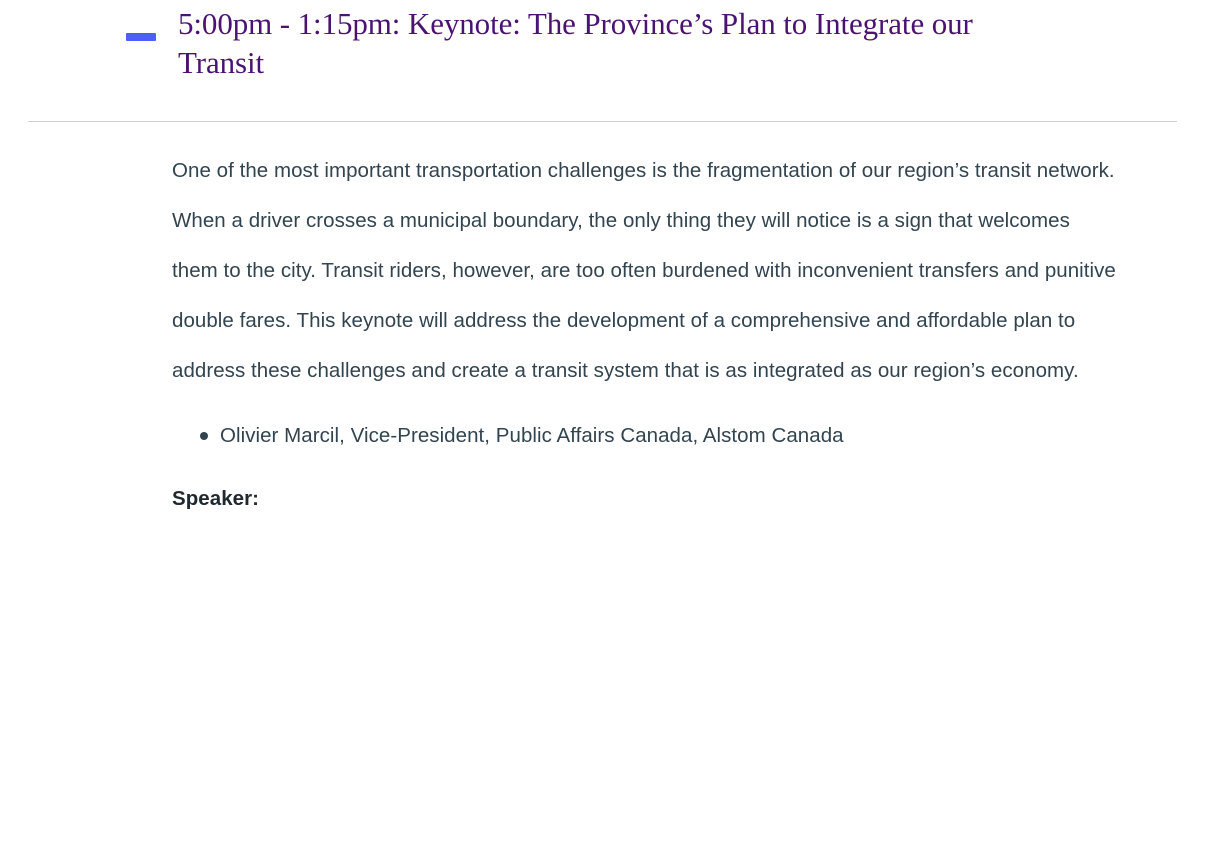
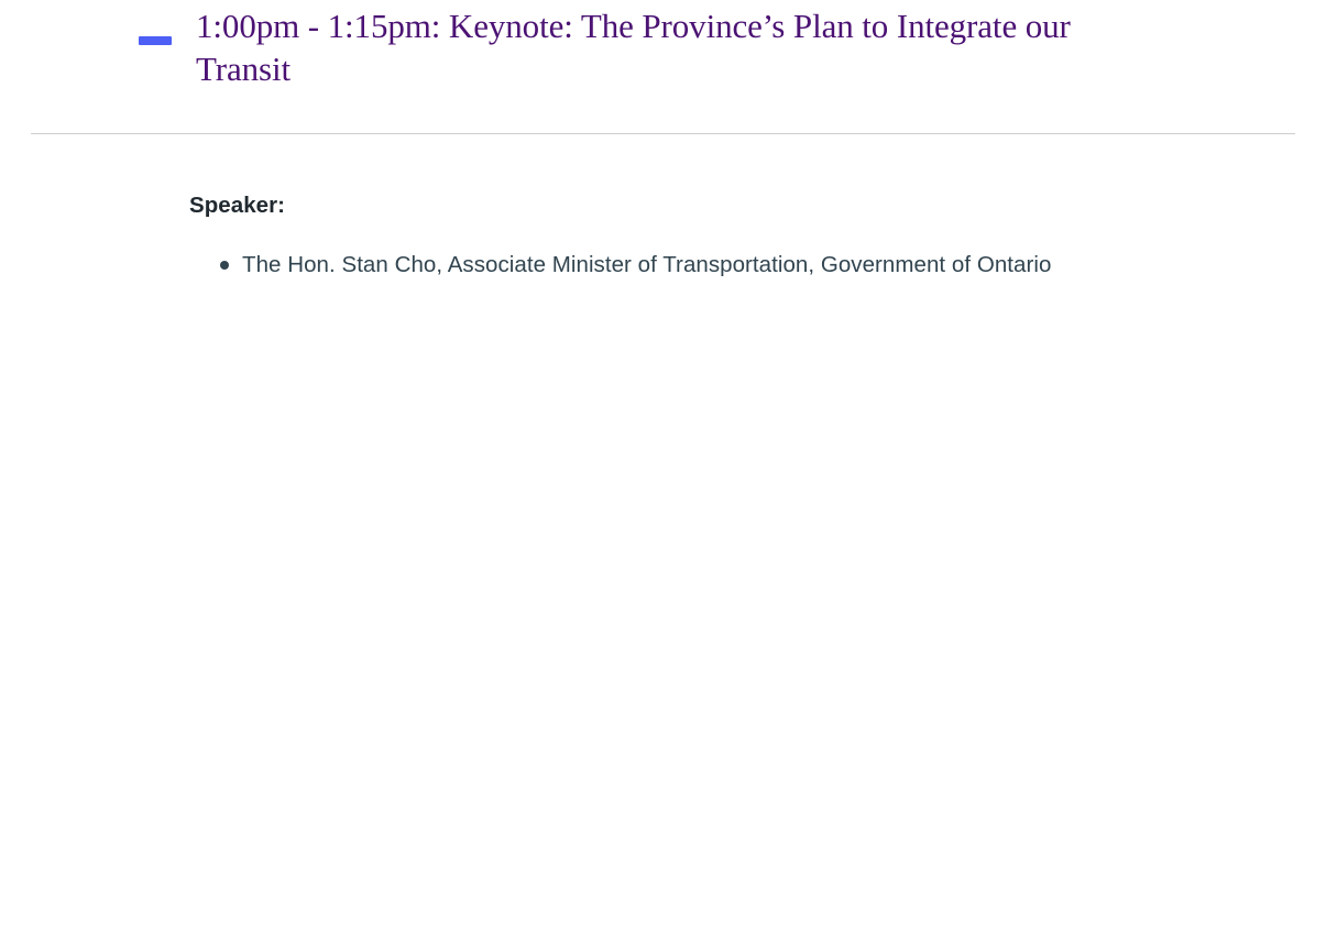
- 5:00pm - 1:15pm: Keynote: The Province’s Plan to Integrate our Transit
+ 1:00pm - 1:15pm: Keynote: The Province’s Plan to Integrate our Transit
- One of the most important transportation challenges is the fragmentation of our region’s transit network. When a driver crosses a municipal boundary, the only thing they will notice is a sign that welcomes them to the city. Transit riders, however, are too often burdened with inconvenient transfers and punitive double fares. This keynote will address the development of a comprehensive and affordable plan to address these challenges and create a transit system that is as integrated as our region’s economy.
- Olivier Marcil, Vice-President, Public Affairs Canada, Alstom Canada
  Speaker:
+ The Hon. Stan Cho, Associate Minister of Transportation, Government of Ontario
